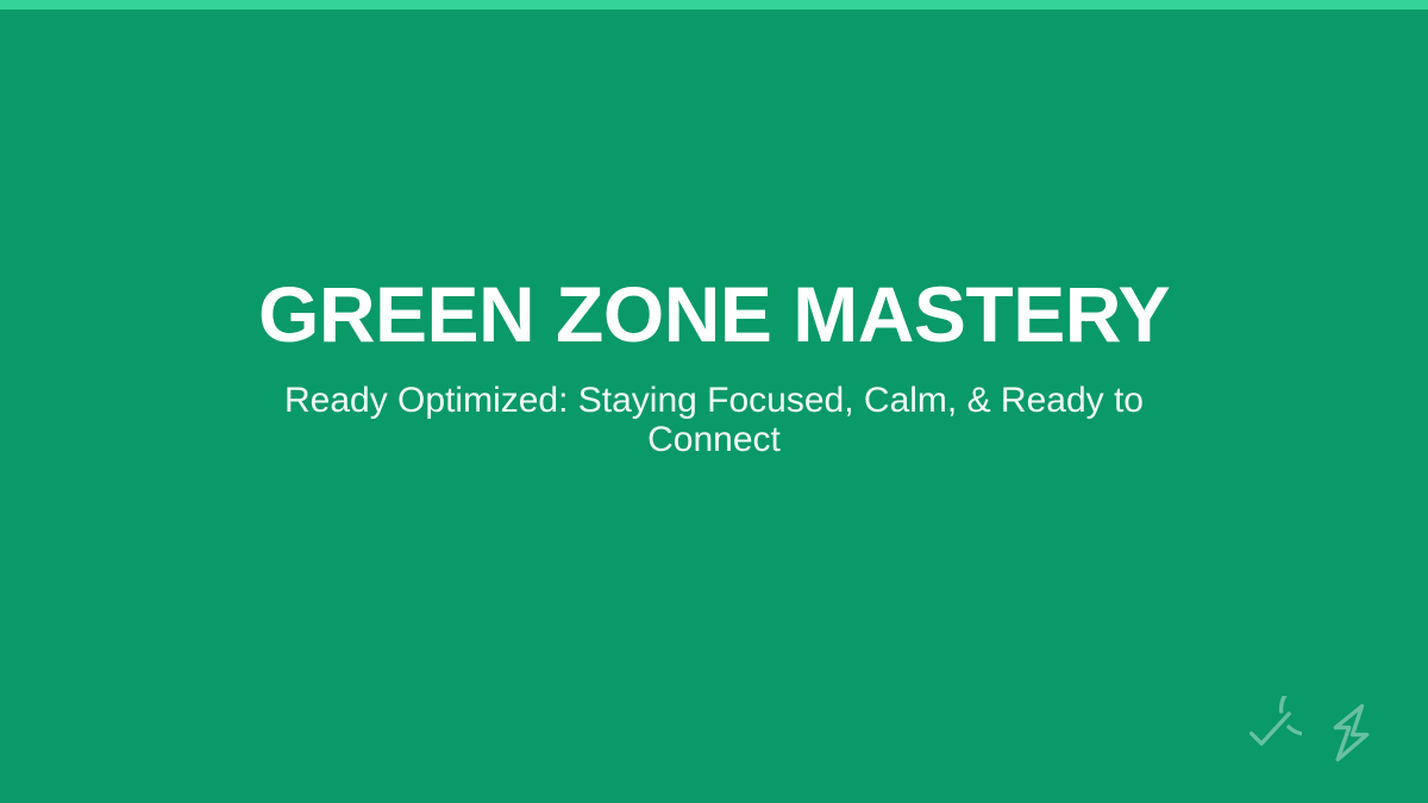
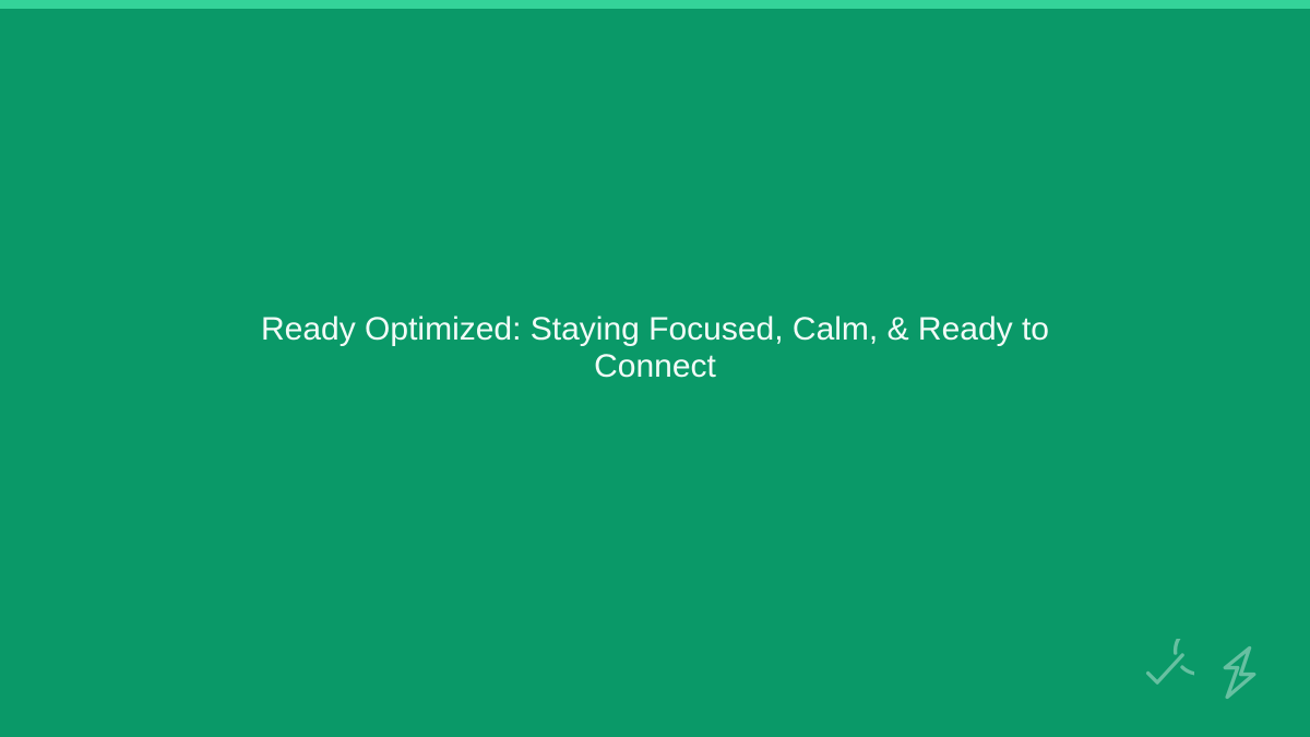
- GREEN ZONE MASTERY
  Ready Optimized: Staying Focused, Calm, & Ready to Connect
